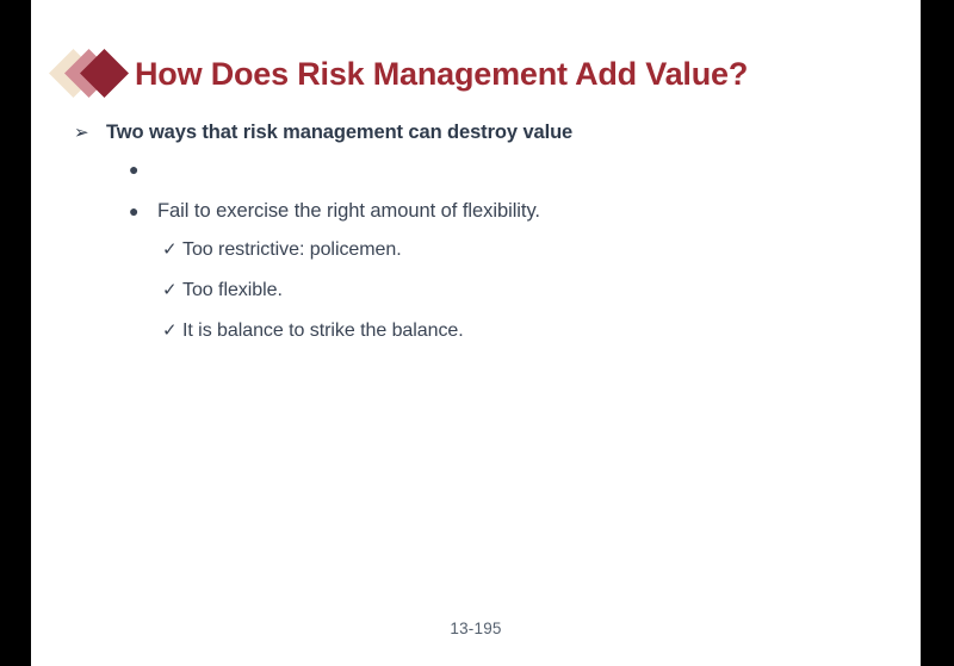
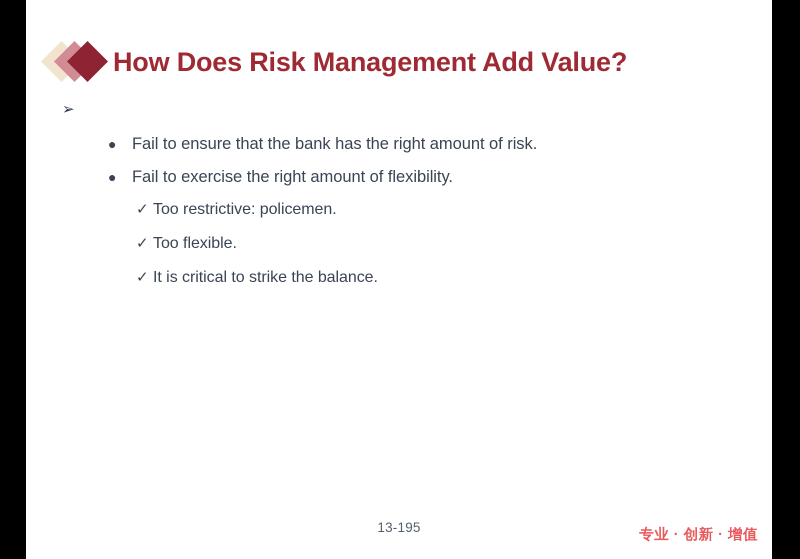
  How Does Risk Management Add Value?
  ➢
- Two ways that risk management can destroy value
  ●
+ Fail to ensure that the bank has the right amount of risk.
  ●
  Fail to exercise the right amount of flexibility.
  ✓
  Too restrictive: policemen.
  ✓
  Too flexible.
  ✓
- It is balance to strike the balance.
+ It is critical to strike the balance.
  13-195
+ 专业 · 创新 · 增值
